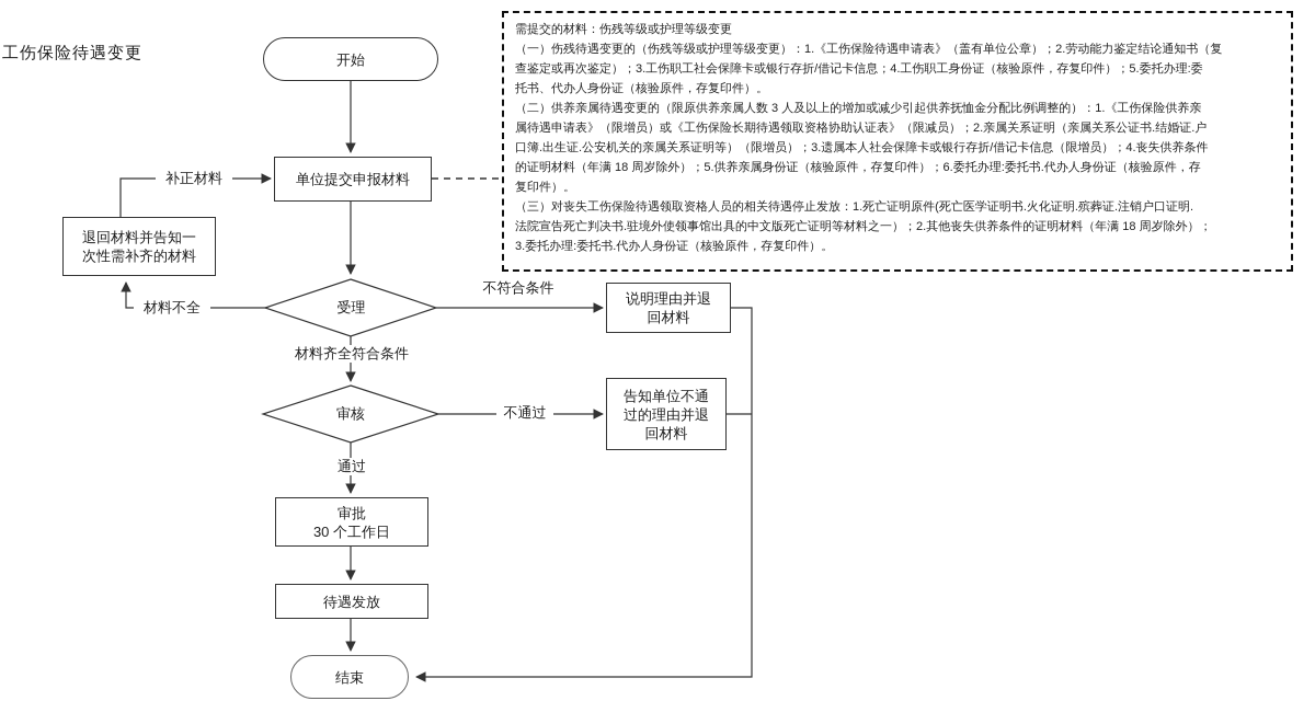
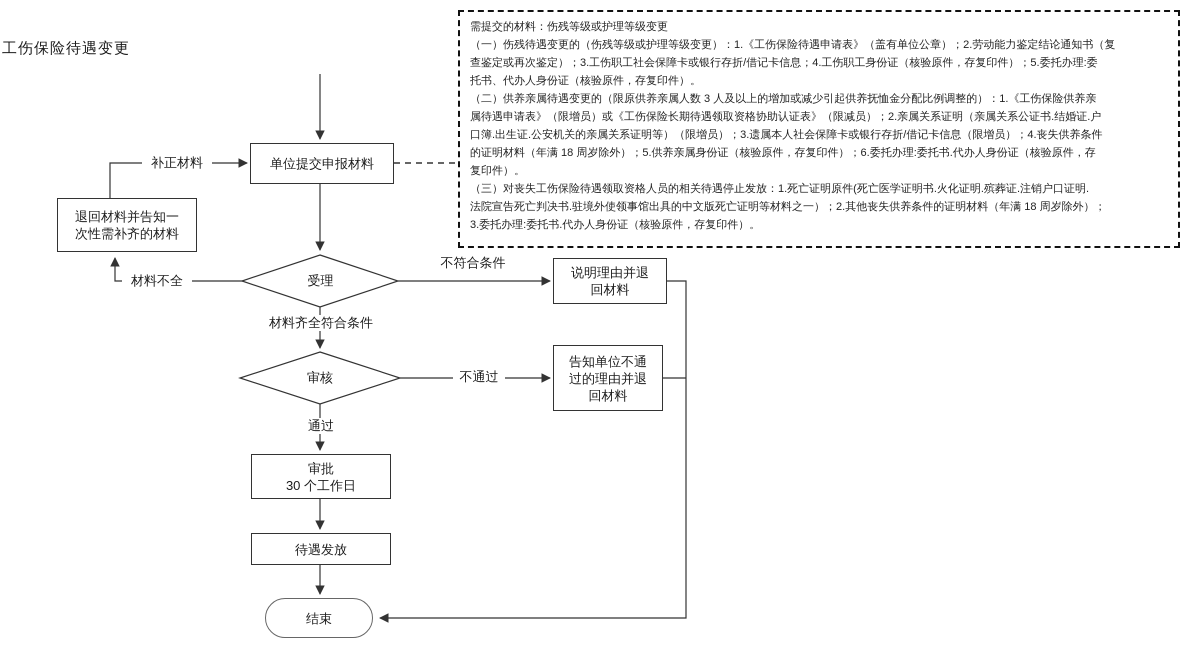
  工伤保险待遇变更
- 开始
  单位提交申报材料
  退回材料并告知一
  次性需补齐的材料
  受理
  说明理由并退
  回材料
  审核
  告知单位不通
  过的理由并退
  回材料
  审批
  30 个工作日
  待遇发放
  结束
  补正材料
  材料不全
  材料齐全符合条件
  不符合条件
  不通过
  通过
  需提交的材料：伤残等级或护理等级变更
  （一）伤残待遇变更的（伤残等级或护理等级变更）：1.《工伤保险待遇申请表》（盖有单位公章）；2.劳动能力鉴定结论通知书（复
  查鉴定或再次鉴定）；3.工伤职工社会保障卡或银行存折/借记卡信息；4.工伤职工身份证（核验原件，存复印件）；5.委托办理:委
  托书、代办人身份证（核验原件，存复印件）。
  （二）供养亲属待遇变更的（限原供养亲属人数 3 人及以上的增加或减少引起供养抚恤金分配比例调整的）：1.《工伤保险供养亲
  属待遇申请表》（限增员）或《工伤保险长期待遇领取资格协助认证表》（限减员）；2.亲属关系证明（亲属关系公证书.结婚证.户
  口簿.出生证.公安机关的亲属关系证明等）（限增员）；3.遗属本人社会保障卡或银行存折/借记卡信息（限增员）；4.丧失供养条件
  的证明材料（年满 18 周岁除外）；5.供养亲属身份证（核验原件，存复印件）；6.委托办理:委托书.代办人身份证（核验原件，存
  复印件）。
  （三）对丧失工伤保险待遇领取资格人员的相关待遇停止发放：1.死亡证明原件(死亡医学证明书.火化证明.殡葬证.注销户口证明.
  法院宣告死亡判决书.驻境外使领事馆出具的中文版死亡证明等材料之一）；2.其他丧失供养条件的证明材料（年满 18 周岁除外）；
  3.委托办理:委托书.代办人身份证（核验原件，存复印件）。
